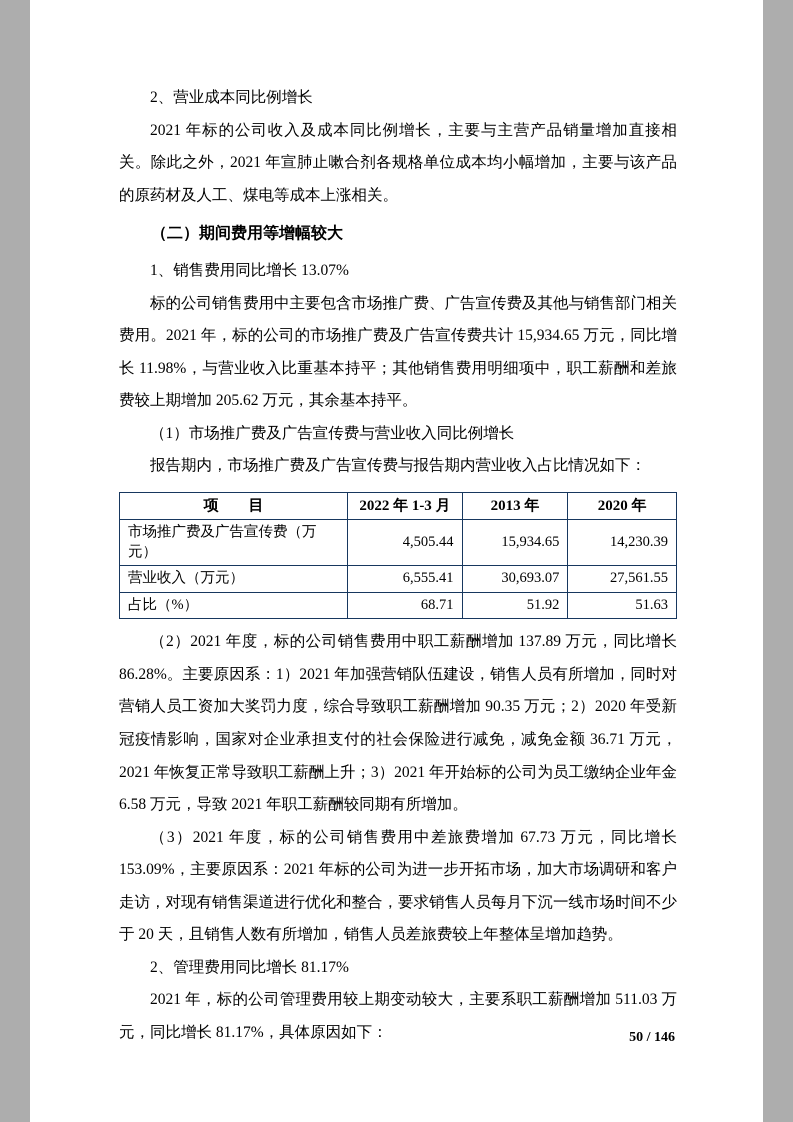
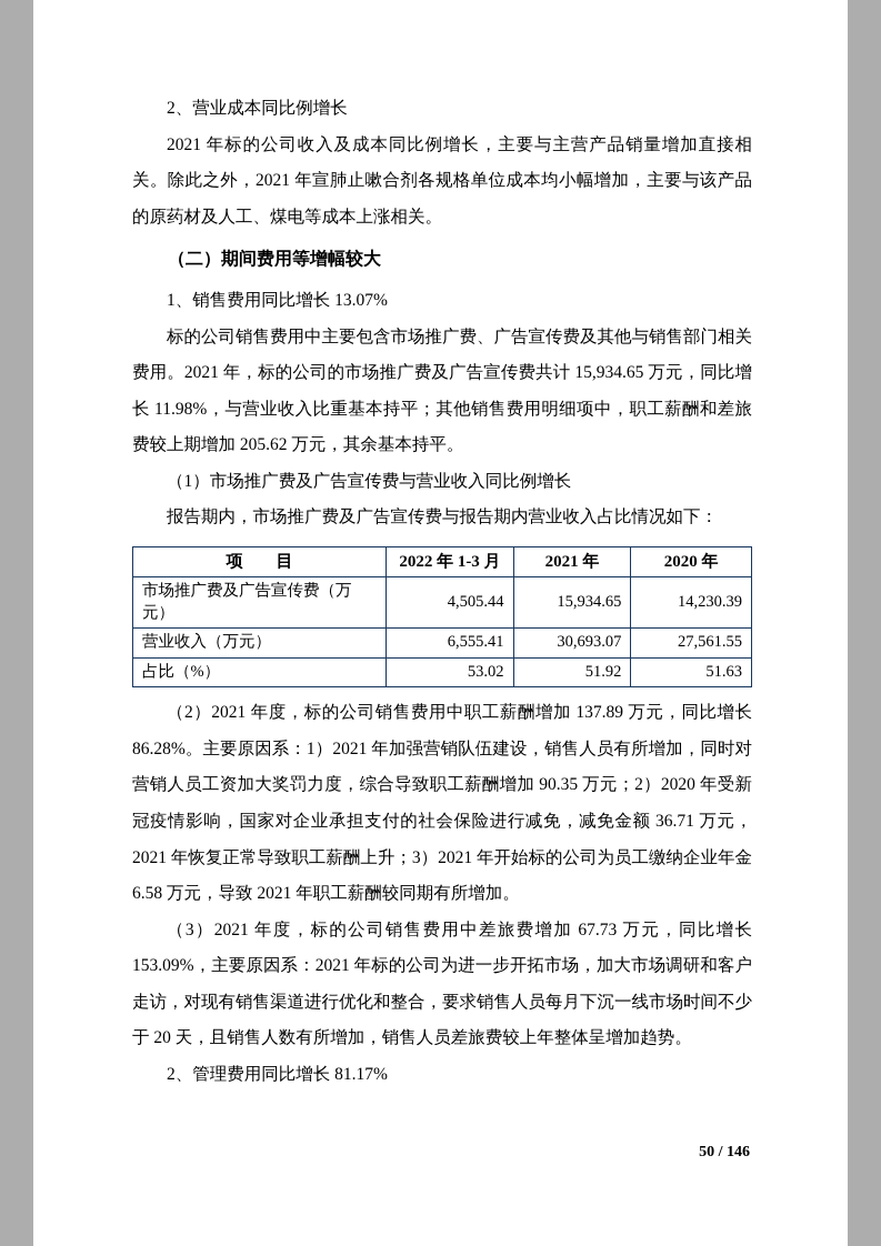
  2、营业成本同比例增长
  2021 年标的公司收入及成本同比例增长，主要与主营产品销量增加直接相关。除此之外，2021 年宣肺止嗽合剂各规格单位成本均小幅增加，主要与该产品的原药材及人工、煤电等成本上涨相关。
  （二）期间费用等增幅较大
  1、销售费用同比增长 13.07%
  标的公司销售费用中主要包含市场推广费、广告宣传费及其他与销售部门相关费用。2021 年，标的公司的市场推广费及广告宣传费共计 15,934.65 万元，同比增长 11.98%，与营业收入比重基本持平；其他销售费用明细项中，职工薪酬和差旅费较上期增加 205.62 万元，其余基本持平。
  （1）市场推广费及广告宣传费与营业收入同比例增长
  报告期内，市场推广费及广告宣传费与报告期内营业收入占比情况如下：
- 项 目	2022 年 1-3 月	2013 年	2020 年
+ 项 目	2022 年 1-3 月	2021 年	2020 年
  市场推广费及广告宣传费（万元）	4,505.44	15,934.65	14,230.39
  营业收入（万元）	6,555.41	30,693.07	27,561.55
- 占比（%）	68.71	51.92	51.63
+ 占比（%）	53.02	51.92	51.63
  （2）2021 年度，标的公司销售费用中职工薪酬增加 137.89 万元，同比增长 86.28%。主要原因系：1）2021 年加强营销队伍建设，销售人员有所增加，同时对营销人员工资加大奖罚力度，综合导致职工薪酬增加 90.35 万元；2）2020 年受新冠疫情影响，国家对企业承担支付的社会保险进行减免，减免金额 36.71 万元，2021 年恢复正常导致职工薪酬上升；3）2021 年开始标的公司为员工缴纳企业年金 6.58 万元，导致 2021 年职工薪酬较同期有所增加。
  （3）2021 年度，标的公司销售费用中差旅费增加 67.73 万元，同比增长 153.09%，主要原因系：2021 年标的公司为进一步开拓市场，加大市场调研和客户走访，对现有销售渠道进行优化和整合，要求销售人员每月下沉一线市场时间不少于 20 天，且销售人数有所增加，销售人员差旅费较上年整体呈增加趋势。
  2、管理费用同比增长 81.17%
- 2021 年，标的公司管理费用较上期变动较大，主要系职工薪酬增加 511.03 万元，同比增长 81.17%，具体原因如下：
  50 / 146
